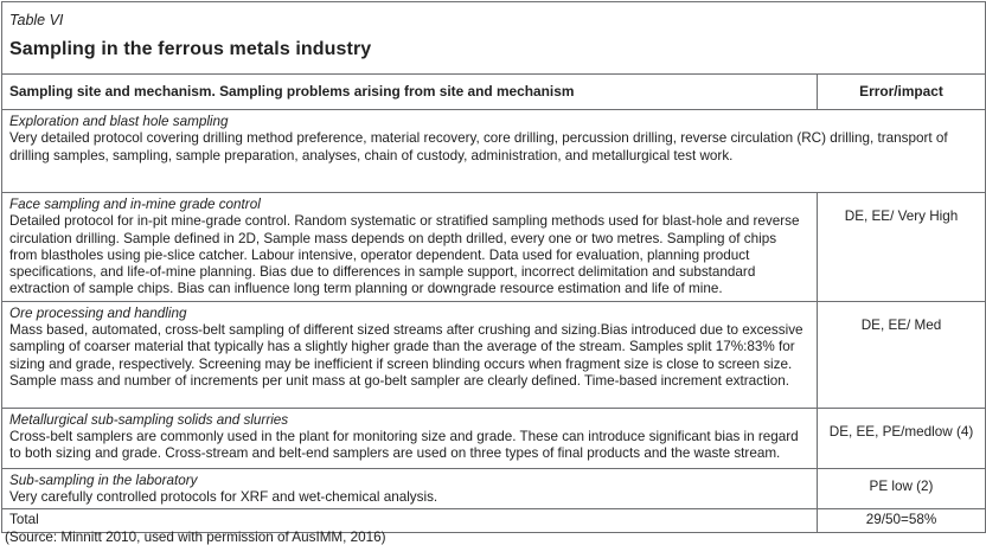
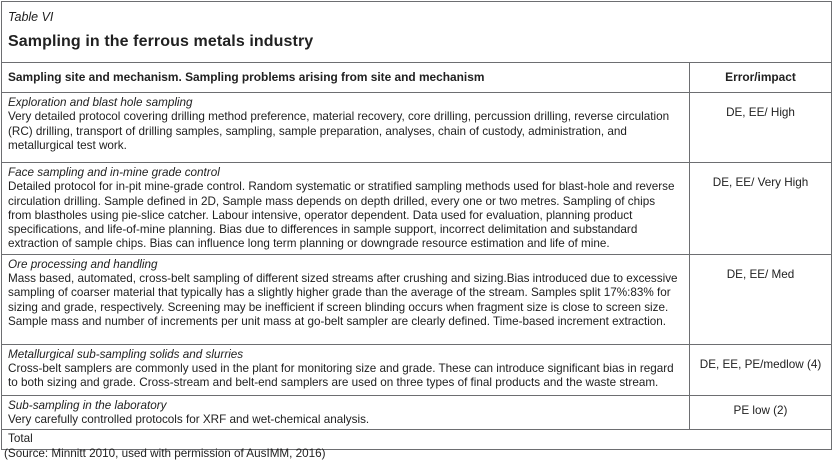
  Table VI
  Sampling in the ferrous metals industry
  Sampling site and mechanism. Sampling problems arising from site and mechanism
  Error/impact
  Exploration and blast hole sampling
  Very detailed protocol covering drilling method preference, material recovery, core drilling, percussion drilling, reverse circulation (RC) drilling, transport of drilling samples, sampling, sample preparation, analyses, chain of custody, administration, and metallurgical test work.
+ DE, EE/ High
  Face sampling and in-mine grade control
  Detailed protocol for in-pit mine-grade control. Random systematic or stratified sampling methods used for blast-hole and reverse circulation drilling. Sample defined in 2D, Sample mass depends on depth drilled, every one or two metres. Sampling of chips from blastholes using pie-slice catcher. Labour intensive, operator dependent. Data used for evaluation, planning product specifications, and life-of-mine planning. Bias due to differences in sample support, incorrect delimitation and substandard extraction of sample chips. Bias can influence long term planning or downgrade resource estimation and life of mine.
  DE, EE/ Very High
  Ore processing and handling
  Mass based, automated, cross-belt sampling of different sized streams after crushing and sizing.Bias introduced due to excessive sampling of coarser material that typically has a slightly higher grade than the average of the stream. Samples split 17%:83% for sizing and grade, respectively. Screening may be inefficient if screen blinding occurs when fragment size is close to screen size. Sample mass and number of increments per unit mass at go-belt sampler are clearly defined. Time-based increment extraction.
  DE, EE/ Med
  Metallurgical sub-sampling solids and slurries
  Cross-belt samplers are commonly used in the plant for monitoring size and grade. These can introduce significant bias in regard to both sizing and grade. Cross-stream and belt-end samplers are used on three types of final products and the waste stream.
  DE, EE, PE/medlow (4)
  Sub-sampling in the laboratory
  Very carefully controlled protocols for XRF and wet-chemical analysis.
  PE low (2)
  Total
- 29/50=58%
  (Source: Minnitt 2010, used with permission of AusIMM, 2016)
